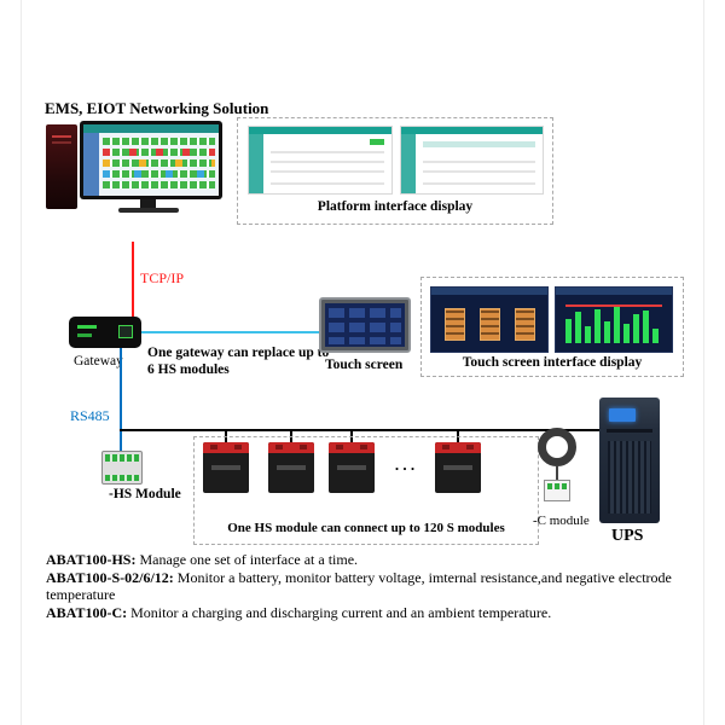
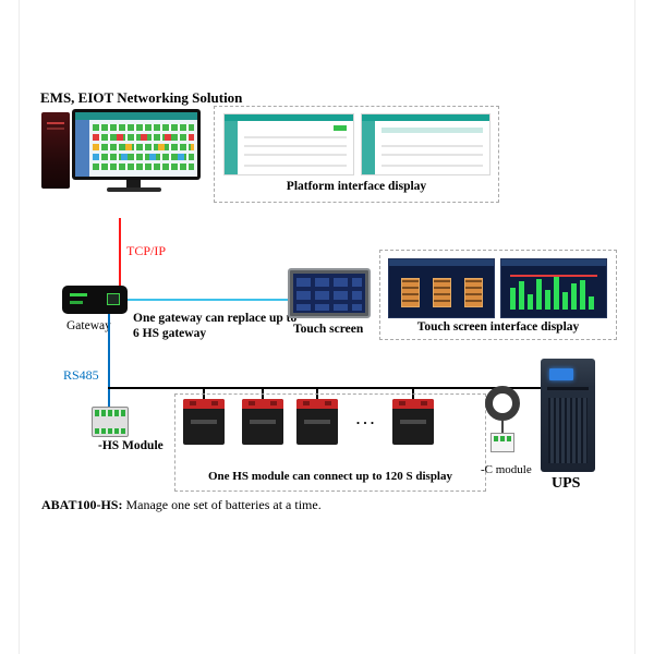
  EMS, EIOT Networking Solution
  Platform interface display
  TCP/IP
  Gatewa
- One gateway can replace up to 6 HS modules
+ One gateway can replace up to 6 HS gateway
  Touch screen
  Touch screen interface display
  RS485
  -HS Module
  . . .
- One HS module can connect up to 120 S modules
+ One HS module can connect up to 120 S display
  -C module
  UPS
- ABAT100-HS: Manage one set of interface at a time.
+ ABAT100-HS: Manage one set of batteries at a time.
- ABAT100-S-02/6/12: Monitor a battery, monitor battery voltage, imternal resistance,and negative electrode temperature
- ABAT100-C: Monitor a charging and discharging current and an ambient temperature.
